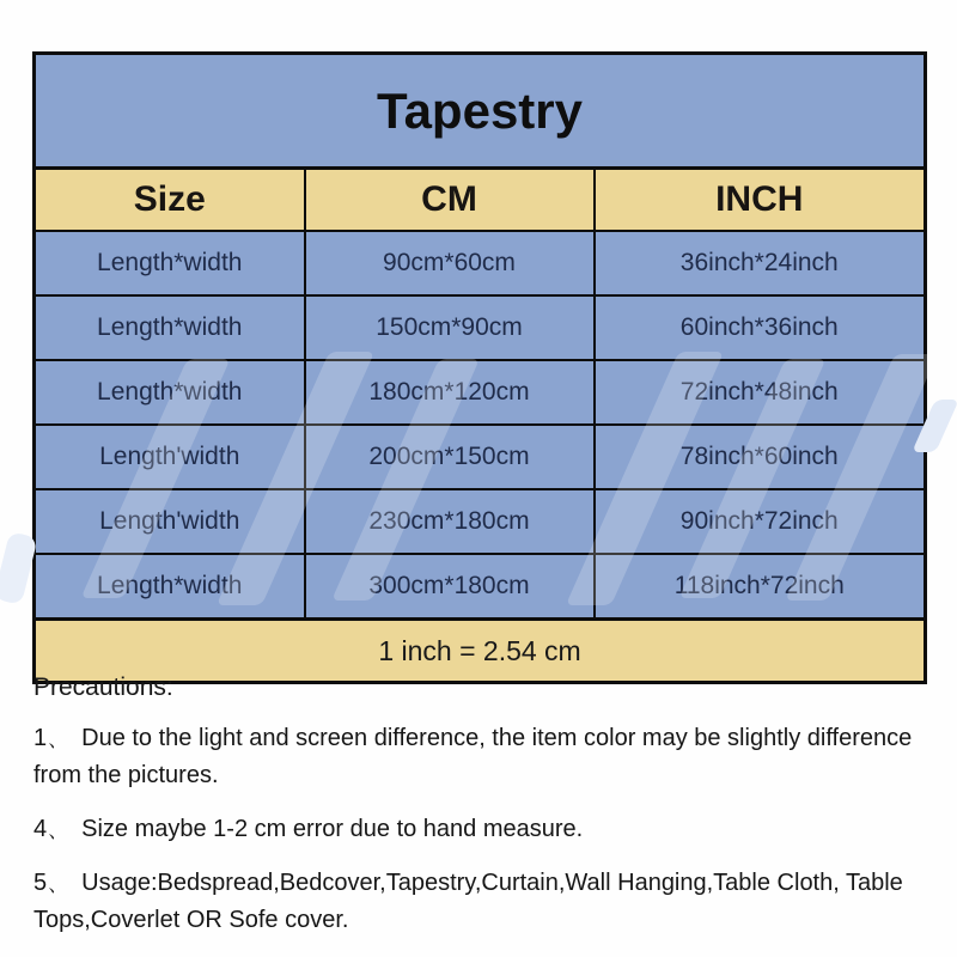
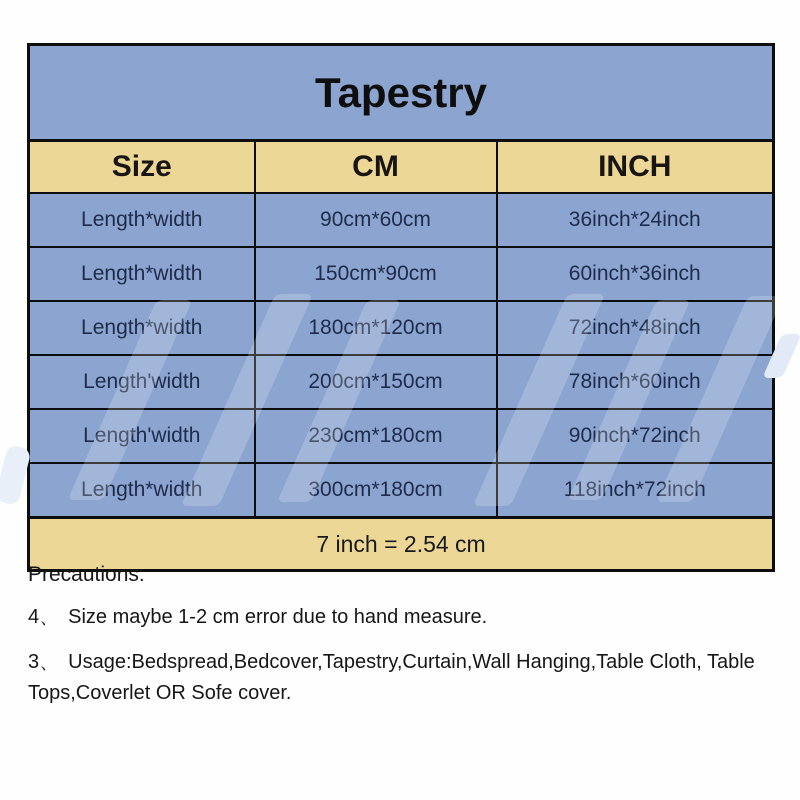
  Tapestry
  Size	CM	INCH
  Length*width	90cm*60cm	36inch*24inch
  Length*width	150cm*90cm	60inch*36inch
  Length*width	180cm*120cm	72inch*48inch
  Length'width	200cm*150cm	78inch*60inch
  Length'width	230cm*180cm	90inch*72inch
  Length*width	300cm*180cm	118inch*72inch
- 1 inch = 2.54 cm
+ 7 inch = 2.54 cm
  Precautions:
- 1、 Due to the light and screen difference, the item color may be slightly difference from the pictures.
  4、 Size maybe 1-2 cm error due to hand measure.
- 5、 Usage:Bedspread,Bedcover,Tapestry,Curtain,Wall Hanging,Table Cloth, Table Tops,Coverlet OR Sofe cover.
+ 3、 Usage:Bedspread,Bedcover,Tapestry,Curtain,Wall Hanging,Table Cloth, Table Tops,Coverlet OR Sofe cover.
